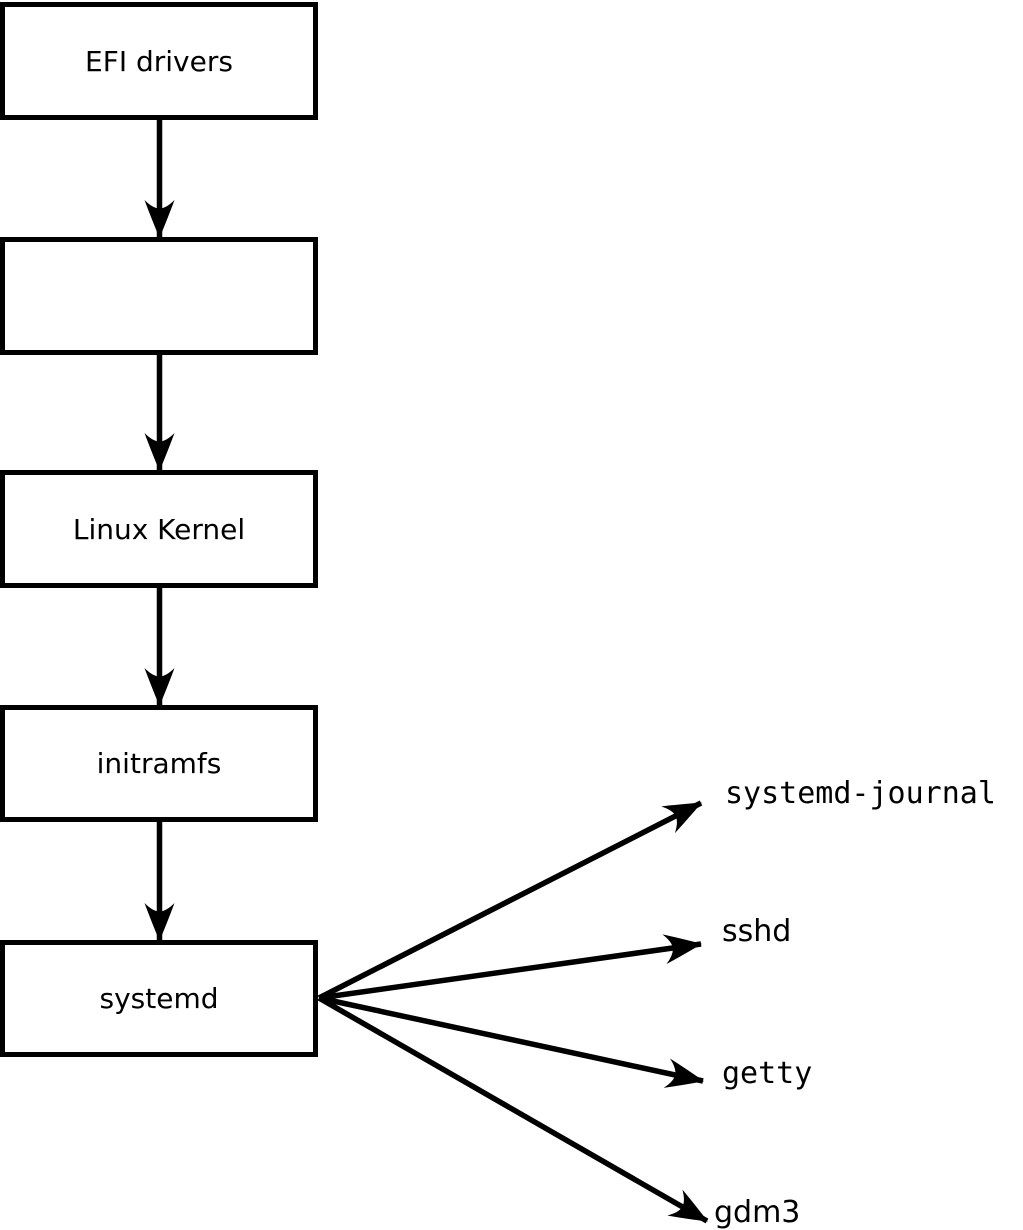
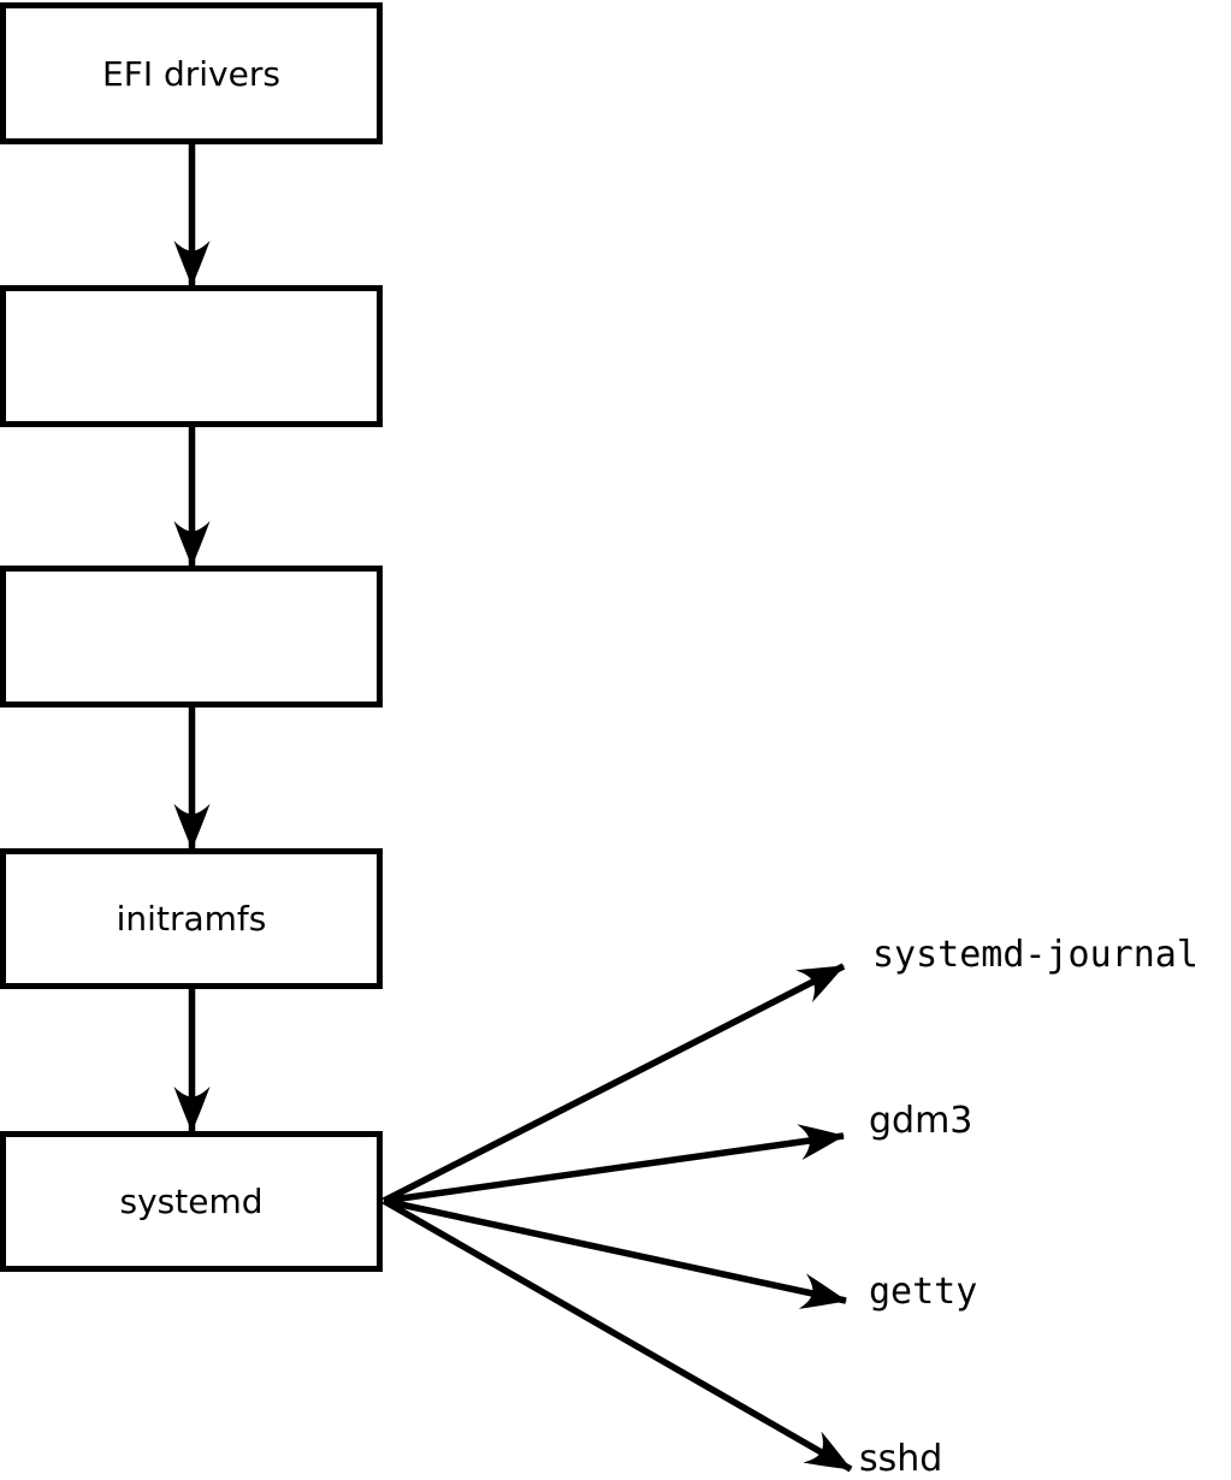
  EFI drivers
- Linux Kernel
  initramfs
  systemd
  systemd-journal
- sshd
+ gdm3
  getty
- gdm3
+ sshd
